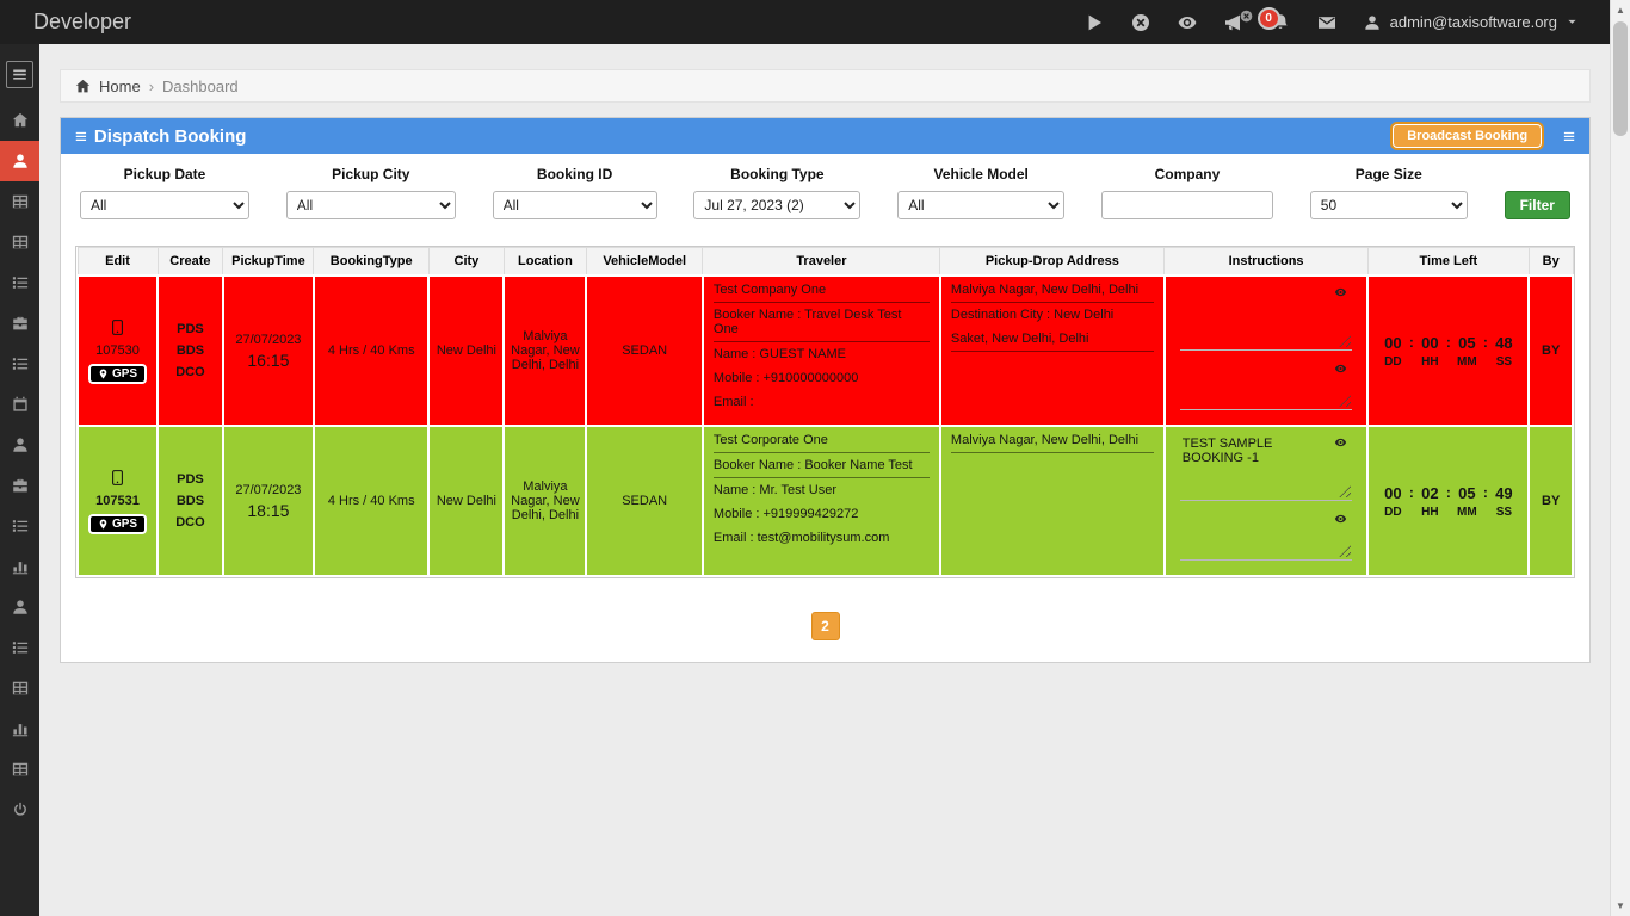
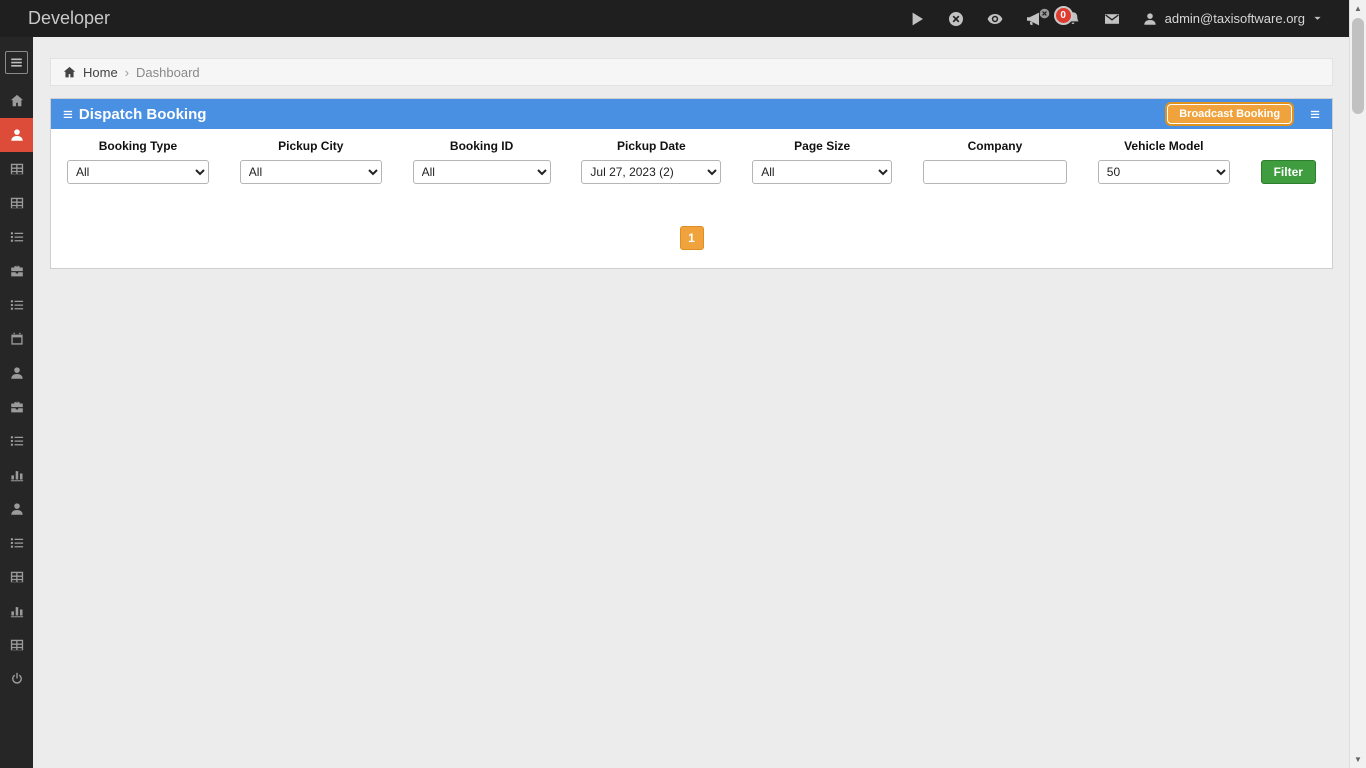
  Developer
  0
  admin@taxisoftware.org
  Home
  ›
  Dashboard
  ≡
  Dispatch Booking
  Broadcast Booking
  ≡
- Pickup Date
+ Booking Type
  All
  Pickup City
  All
  Booking ID
  All
- Booking Type
+ Pickup Date
  Jul 27, 2023 (2)
- Vehicle Model
+ Page Size
  All
  Company
- Page Size
+ Vehicle Model
  50
  Filter
- Edit	Create	PickupTime	BookingType	City	Location	VehicleModel	Traveler	Pickup-Drop Address	Instructions	Time Left	By
- 107530 GPS	PDS BDS DCO	27/07/2023 16:15	4 Hrs / 40 Kms	New Delhi	Malviya Nagar, New Delhi, Delhi	SEDAN	Test Company One Booker Name : Travel Desk Test One Name : GUEST NAME Mobile : +910000000000 Email :	Malviya Nagar, New Delhi, Delhi Destination City : New Delhi Saket, New Delhi, Delhi		00 : 00 : 05 : 48 DD HH MM SS	BY
- 107531 GPS	PDS BDS DCO	27/07/2023 18:15	4 Hrs / 40 Kms	New Delhi	Malviya Nagar, New Delhi, Delhi	SEDAN	Test Corporate One Booker Name : Booker Name Test Name : Mr. Test User Mobile : +919999429272 Email : test@mobilitysum.com	Malviya Nagar, New Delhi, Delhi	TEST SAMPLE BOOKING -1	00 : 02 : 05 : 49 DD HH MM SS	BY
- 2
+ 1
  ▲
  ▼
